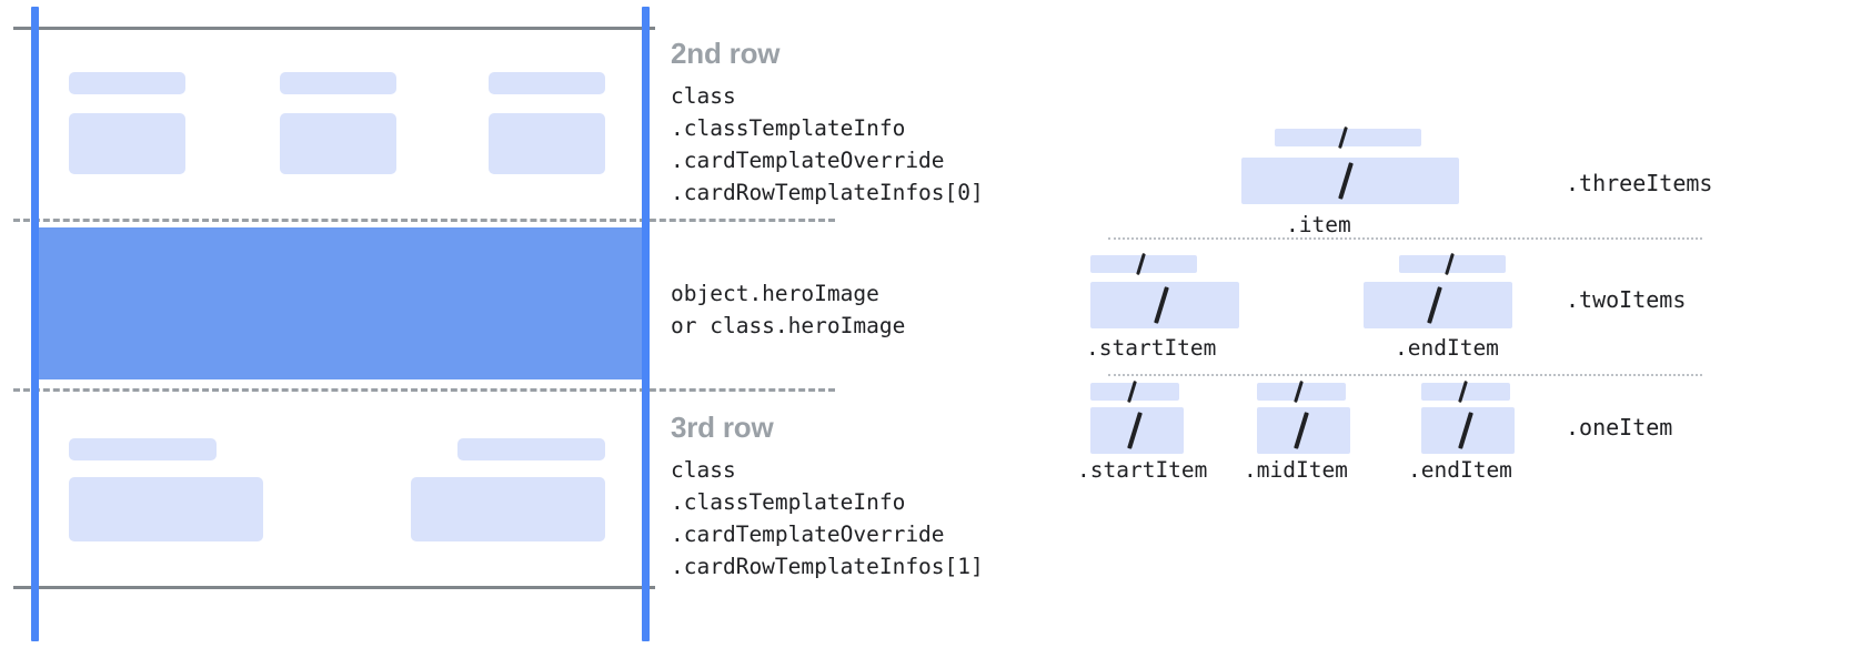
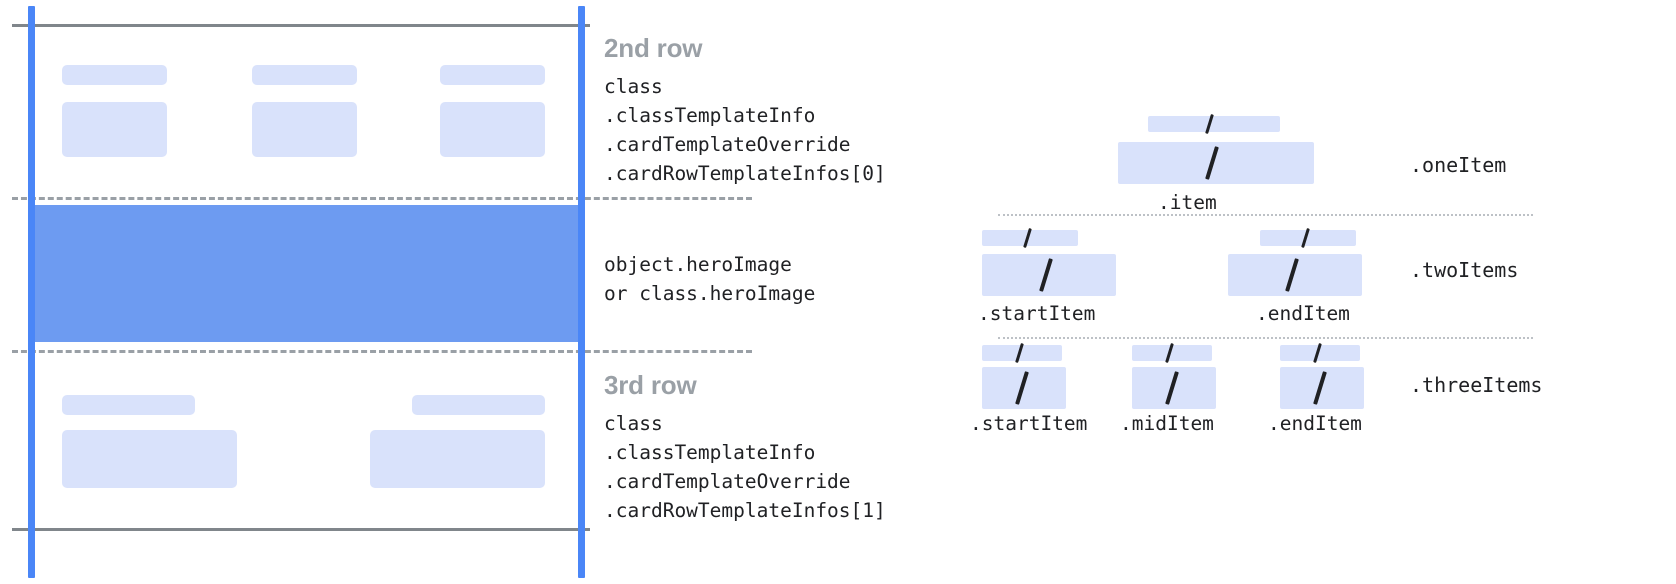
  2nd row
  class
  .classTemplateInfo
  .cardTemplateOverride
  .cardRowTemplateInfos[0]
  object.heroImage
  or class.heroImage
  3rd row
  class
  .classTemplateInfo
  .cardTemplateOverride
  .cardRowTemplateInfos[1]
  .item
- .threeItems
+ .oneItem
  .startItem
  .endItem
  .twoItems
  .startItem
  .midItem
  .endItem
- .oneItem
+ .threeItems
